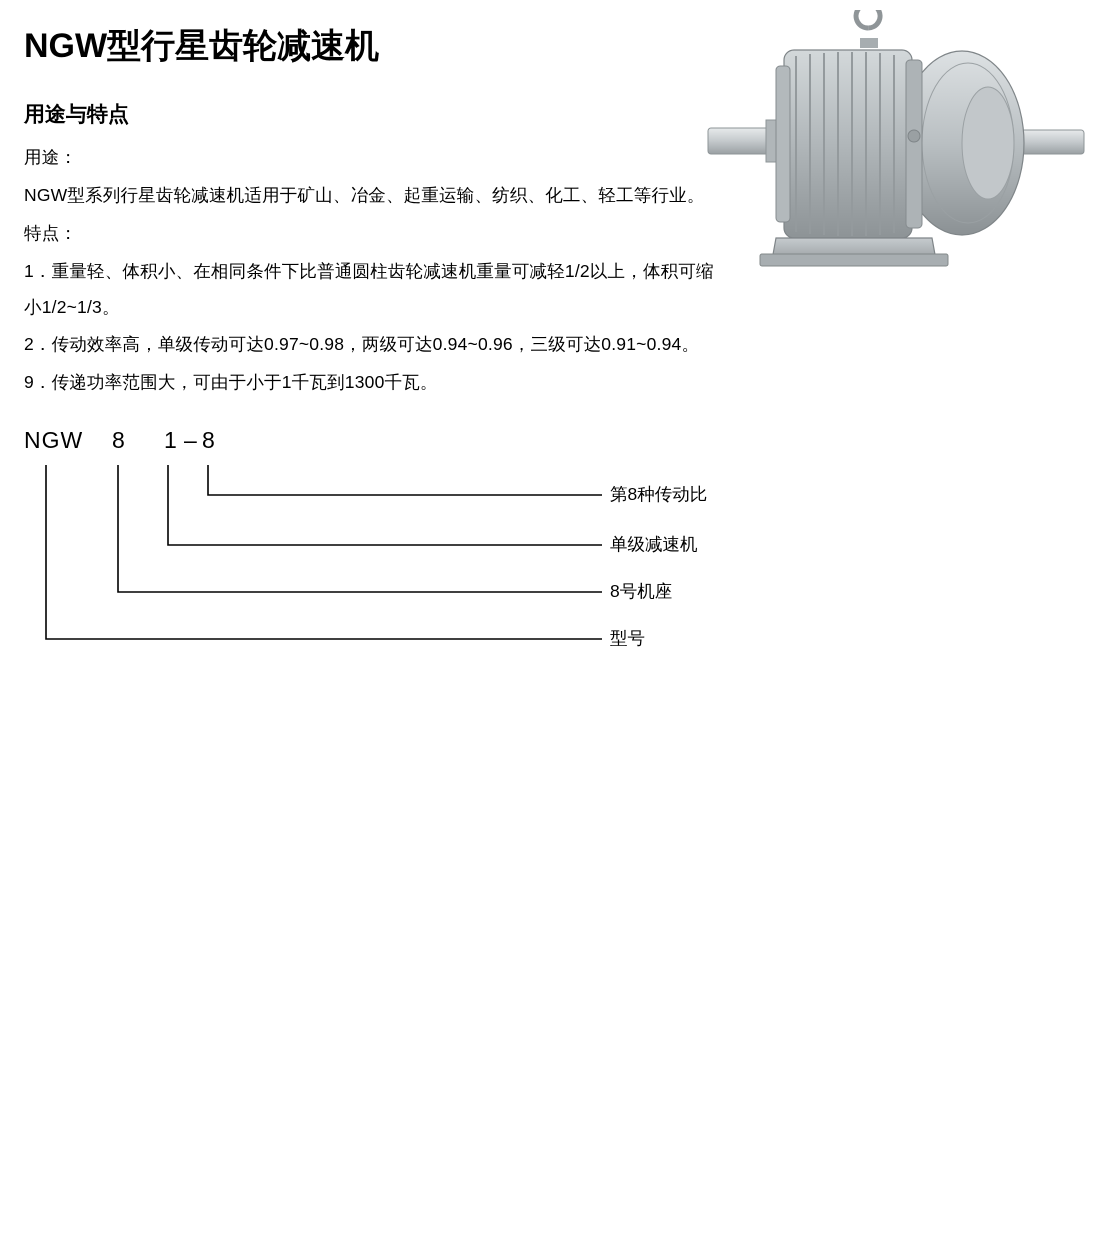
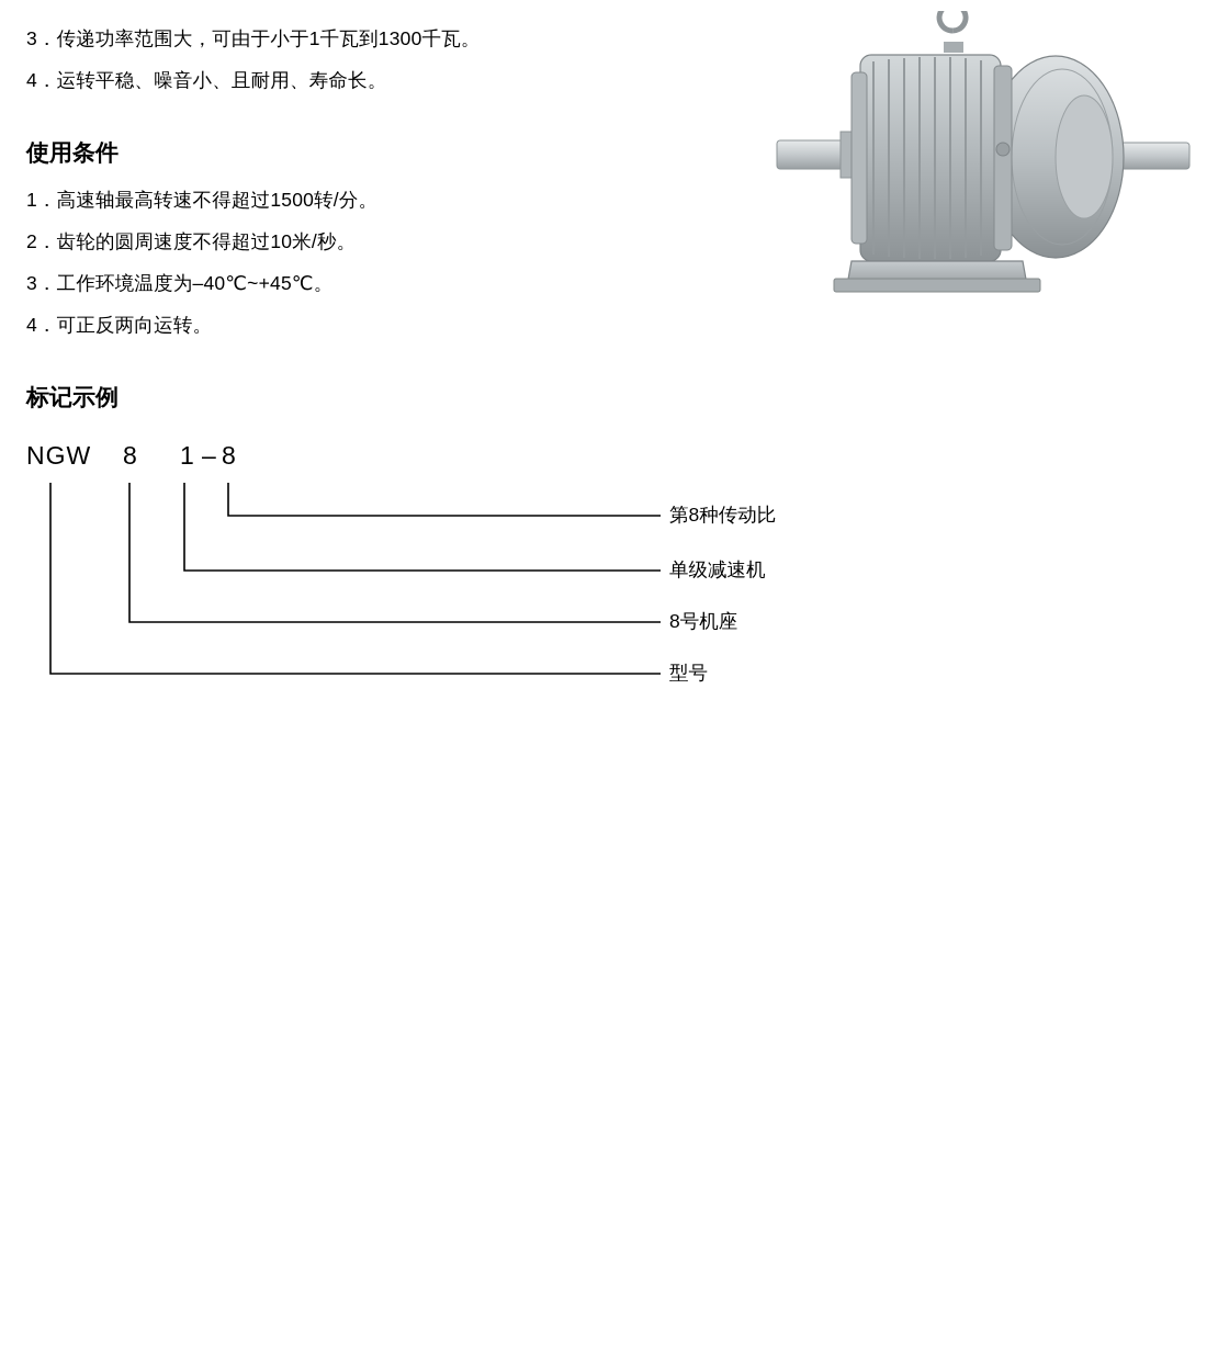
- NGW型行星齿轮减速机
- 用途与特点
- 用途：
- NGW型系列行星齿轮减速机适用于矿山、冶金、起重运输、纺织、化工、轻工等行业。
- 特点：
- 1．重量轻、体积小、在相同条件下比普通圆柱齿轮减速机重量可减轻1/2以上，体积可缩小1/2~1/3。
- 2．传动效率高，单级传动可达0.97~0.98，两级可达0.94~0.96，三级可达0.91~0.94。
- 9．传递功率范围大，可由于小于1千瓦到1300千瓦。
+ 3．传递功率范围大，可由于小于1千瓦到1300千瓦。
+ 4．运转平稳、噪音小、且耐用、寿命长。
+ 使用条件
+ 1．高速轴最高转速不得超过1500转/分。
+ 2．齿轮的圆周速度不得超过10米/秒。
+ 3．工作环境温度为–40℃~+45℃。
+ 4．可正反两向运转。
+ 标记示例
  NGW
  8
  1
  –
  8
  第8种传动比
  单级减速机
  8号机座
  型号
